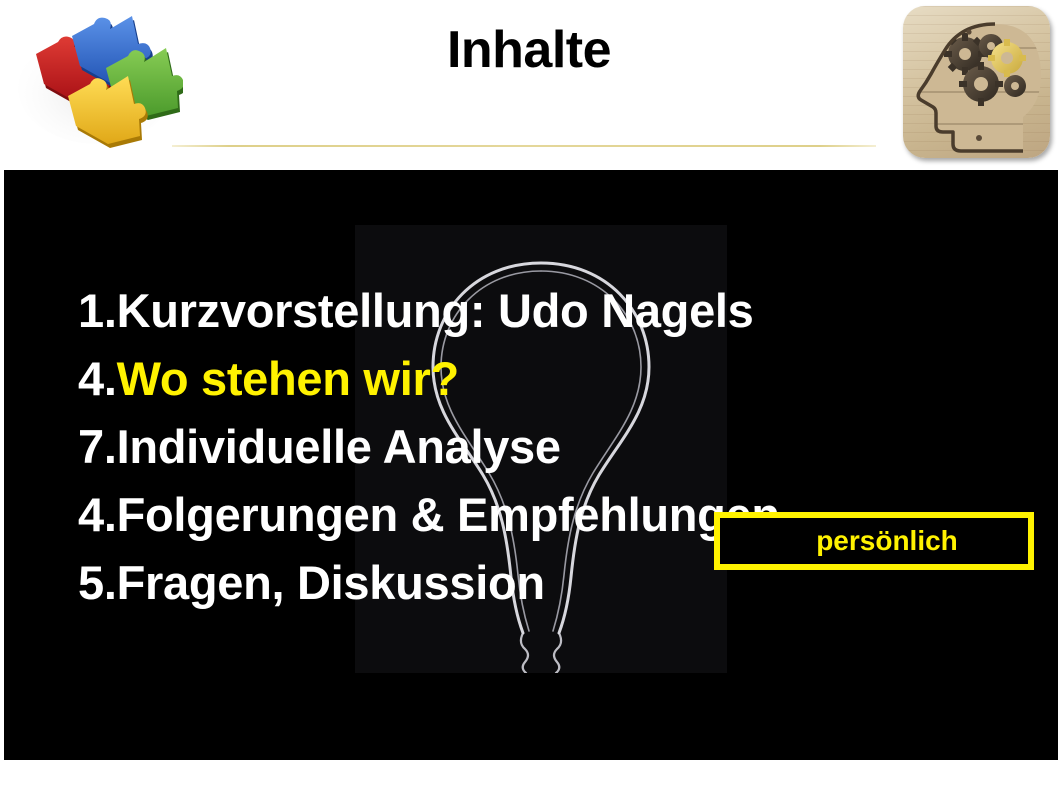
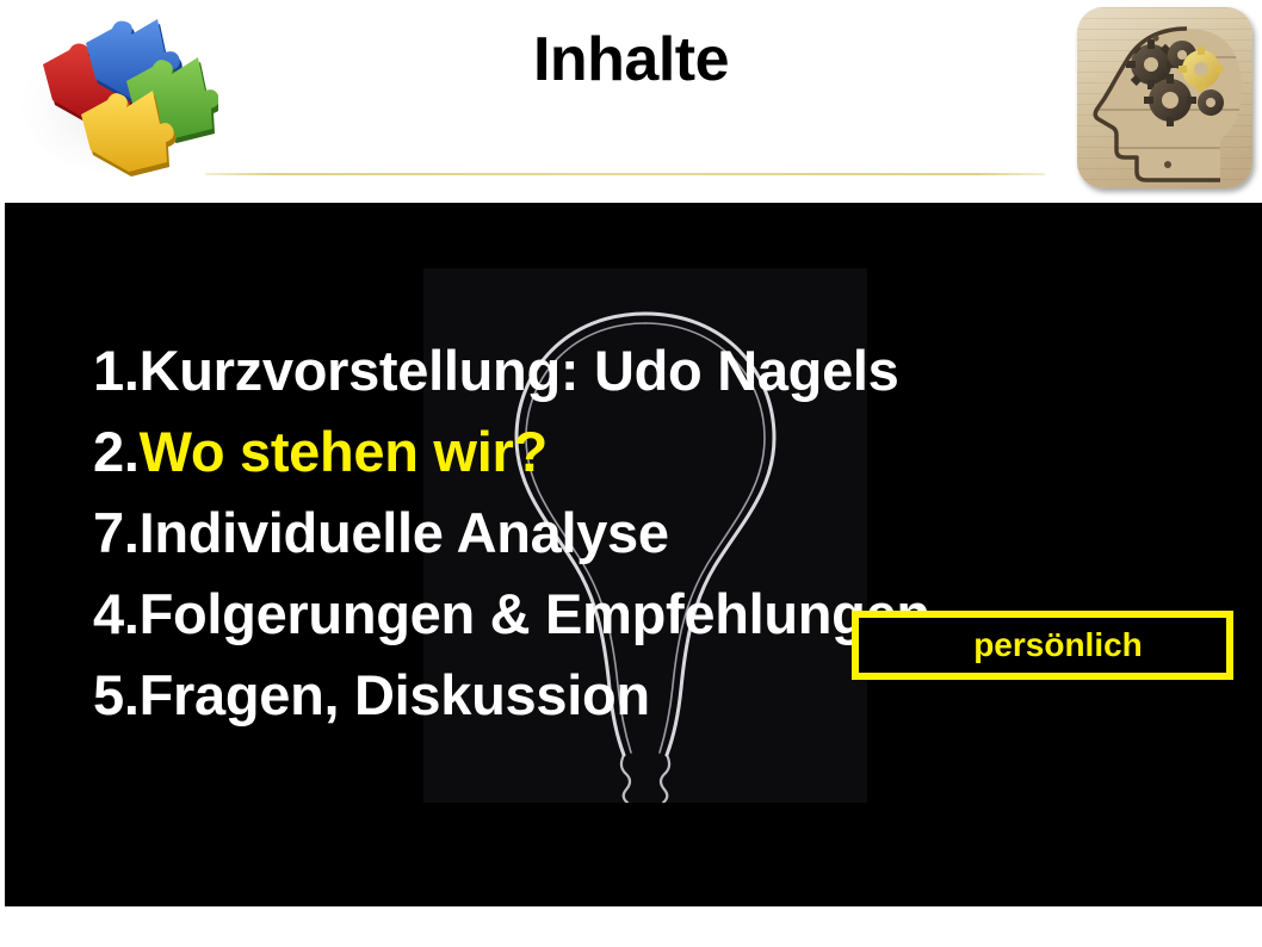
  Inhalte
  1.Kurzvorstellung: Udo Nagels
- 4.Wo stehen wir?
+ 2.Wo stehen wir?
  7.Individuelle Analyse
  4.Folgerungen & Empfehlung
  5.Fragen, Diskussion
  persönlich
